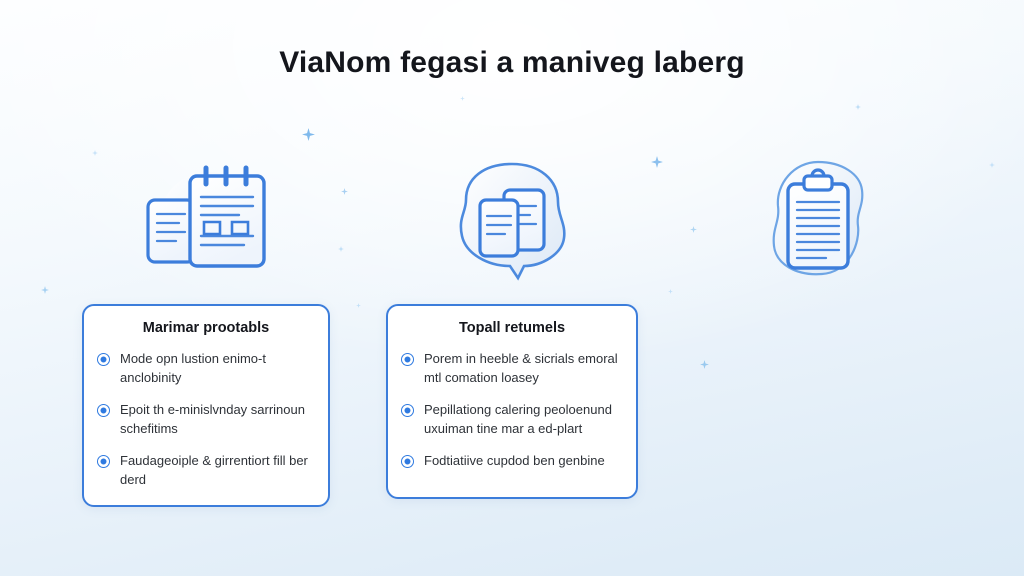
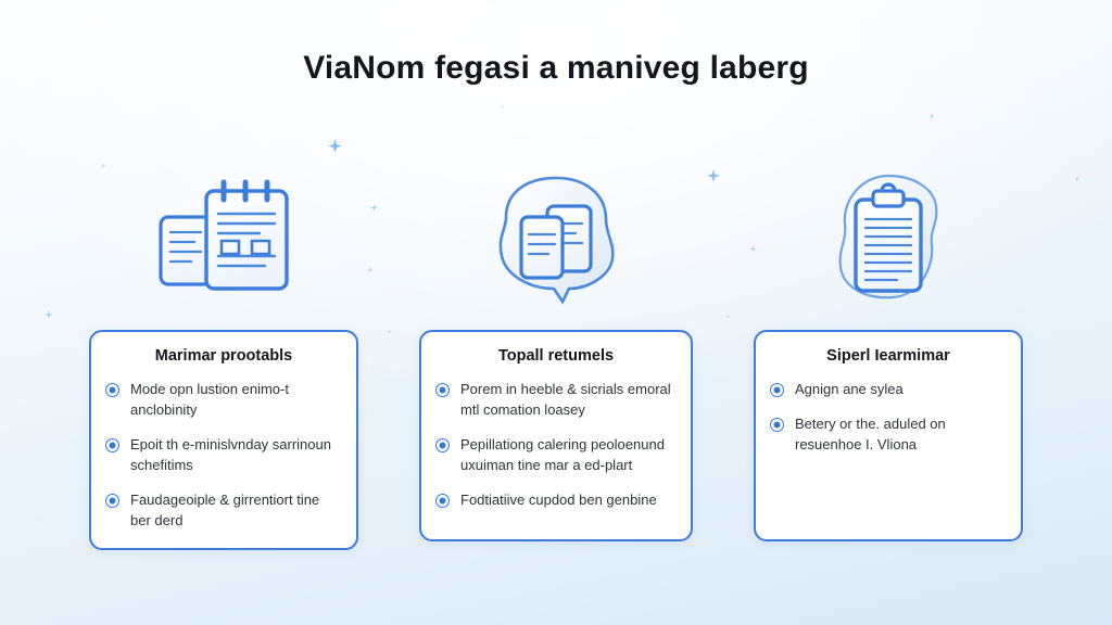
  ViaNom fegasi a maniveg laberg
  Marimar prootabls
  Mode opn lustion enimo-t anclobinity
  Epoit th e-minislvnday sarrinoun schefitims
- Faudageoiple & girrentiort fill ber derd
+ Faudageoiple & girrentiort tine ber derd
  Topall retumels
  Porem in heeble & sicrials emoral mtl comation loasey
  Pepillationg calering peoloenund uxuiman tine mar a ed-plart
  Fodtiatiive cupdod ben genbine
+ Siperl Iearmimar
+ Agnign ane sylea
+ Betery or the. aduled on resuenhoe I. Vliona
